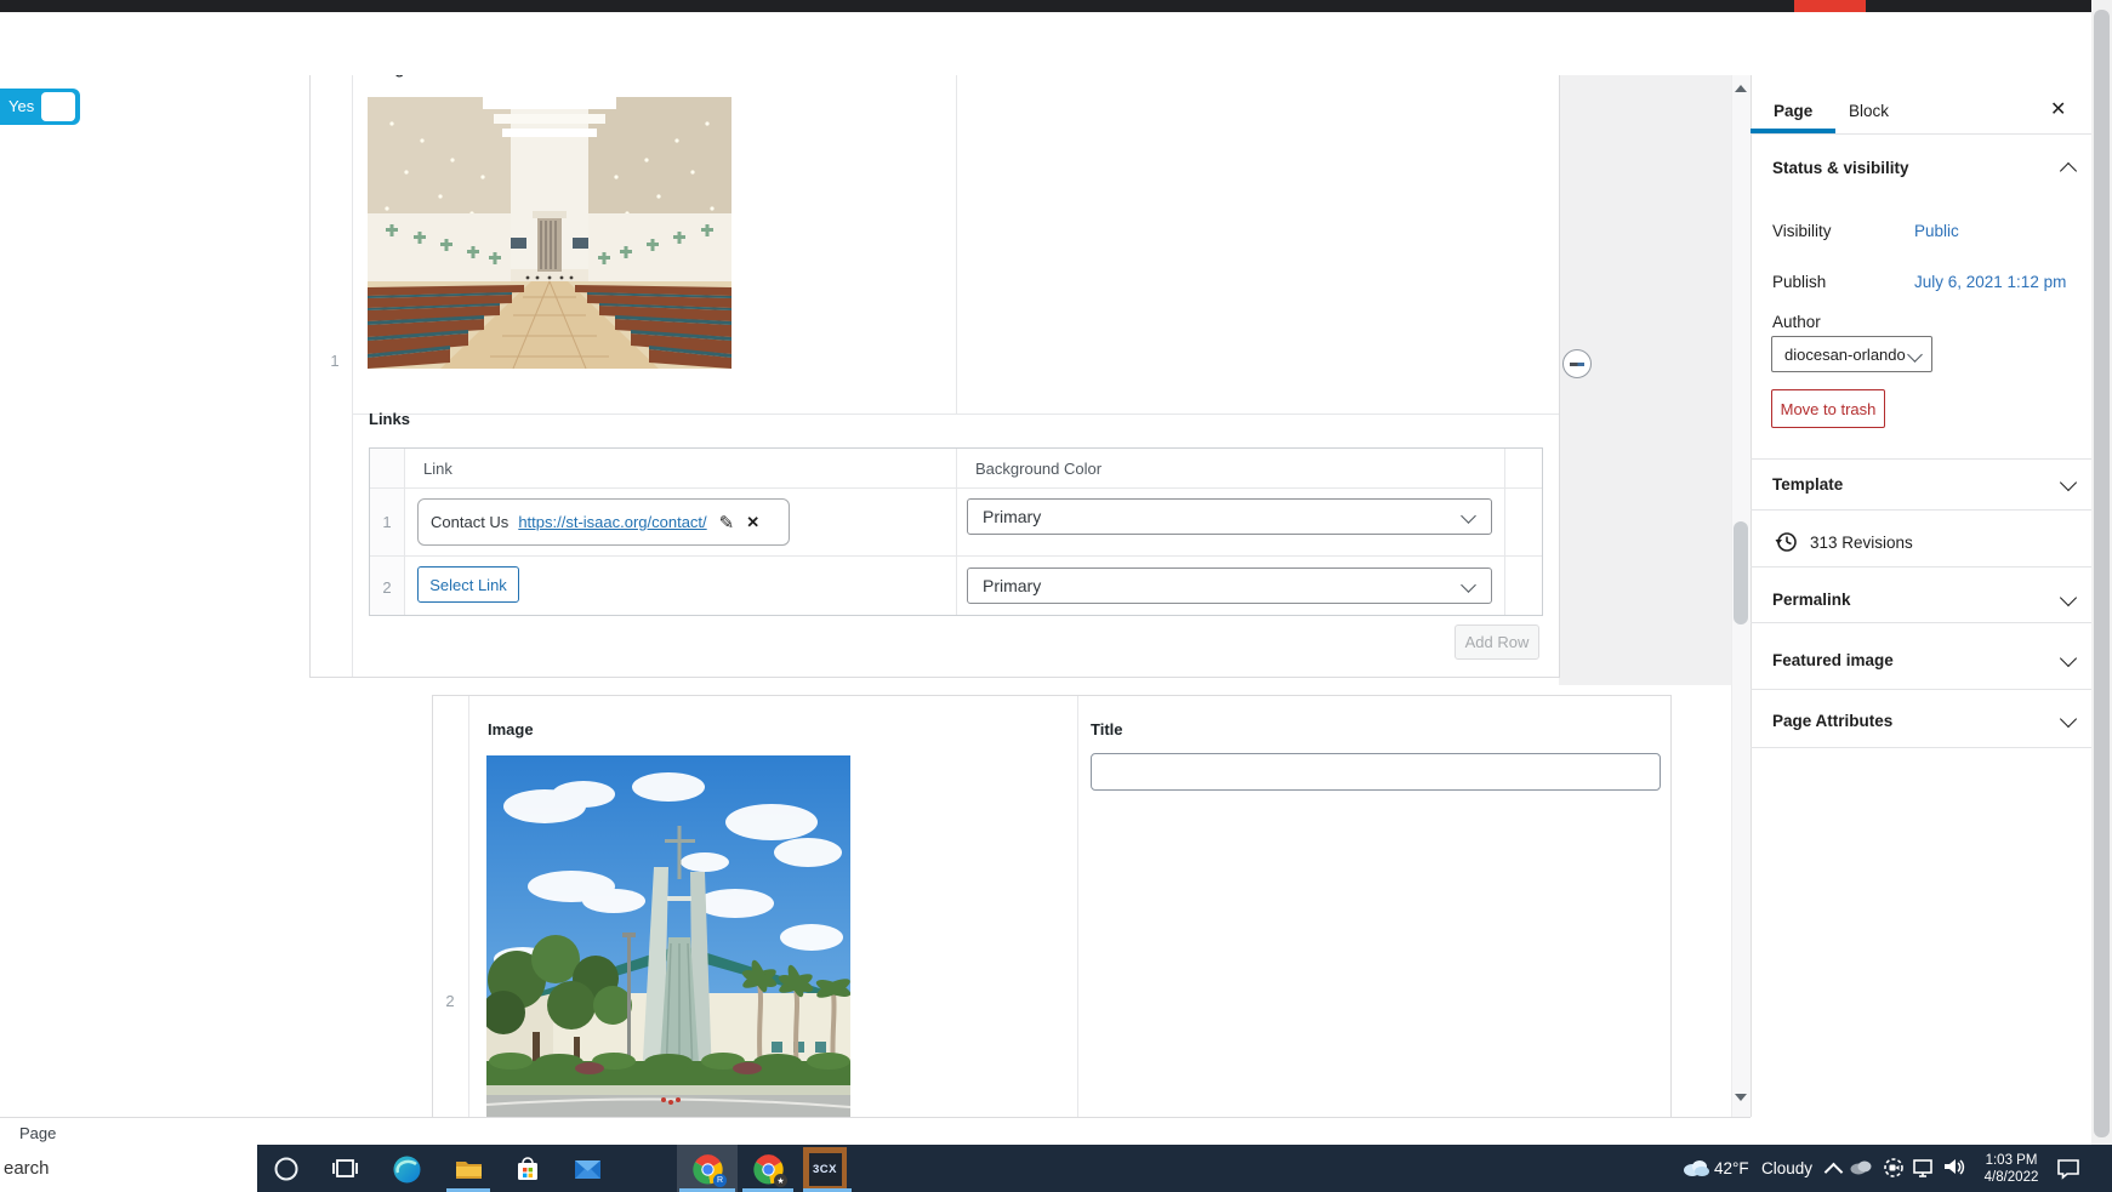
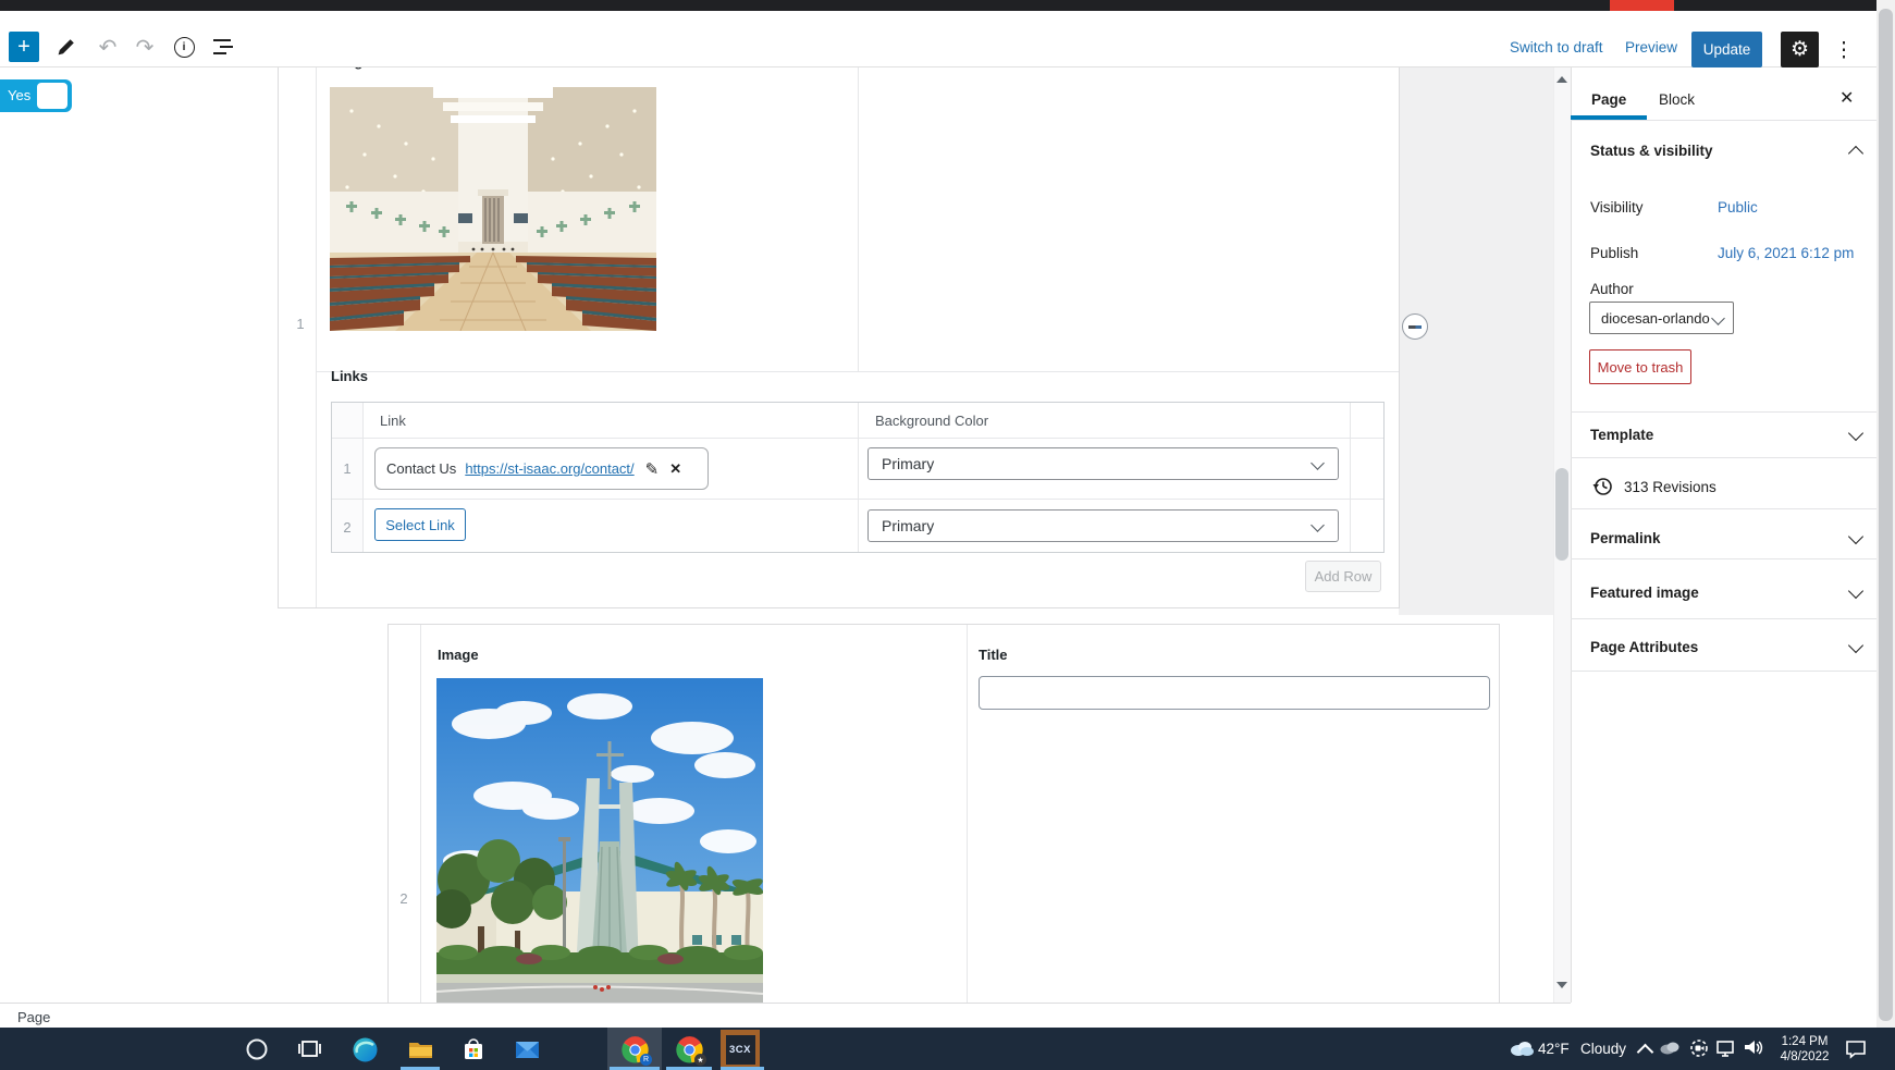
+ +
+ ↶
+ ↷
+ i
+ Switch to draft
+ Preview
+ Update
+ ⚙
+ ⋮
  Yes
  1
  Links
  Link
  Background Color
  1
  2
  Contact Us
  https://st-isaac.org/contact/
  ✎
  ✕
  Primary
  Select Link
  Primary
  Add Row
  2
  Image
  Title
  Page
  Block
  ✕
  Status & visibility
  Visibility
  Public
  Publish
- July 6, 2021 1:12 pm
+ July 6, 2021 6:12 pm
  Author
  diocesan-orlando
  Move to trash
  Template
  313 Revisions
  Permalink
  Featured image
  Page Attributes
  Page
- earch
  3CX
  42°F
  Cloudy
- 1:03 PM
+ 1:24 PM
  4/8/2022
